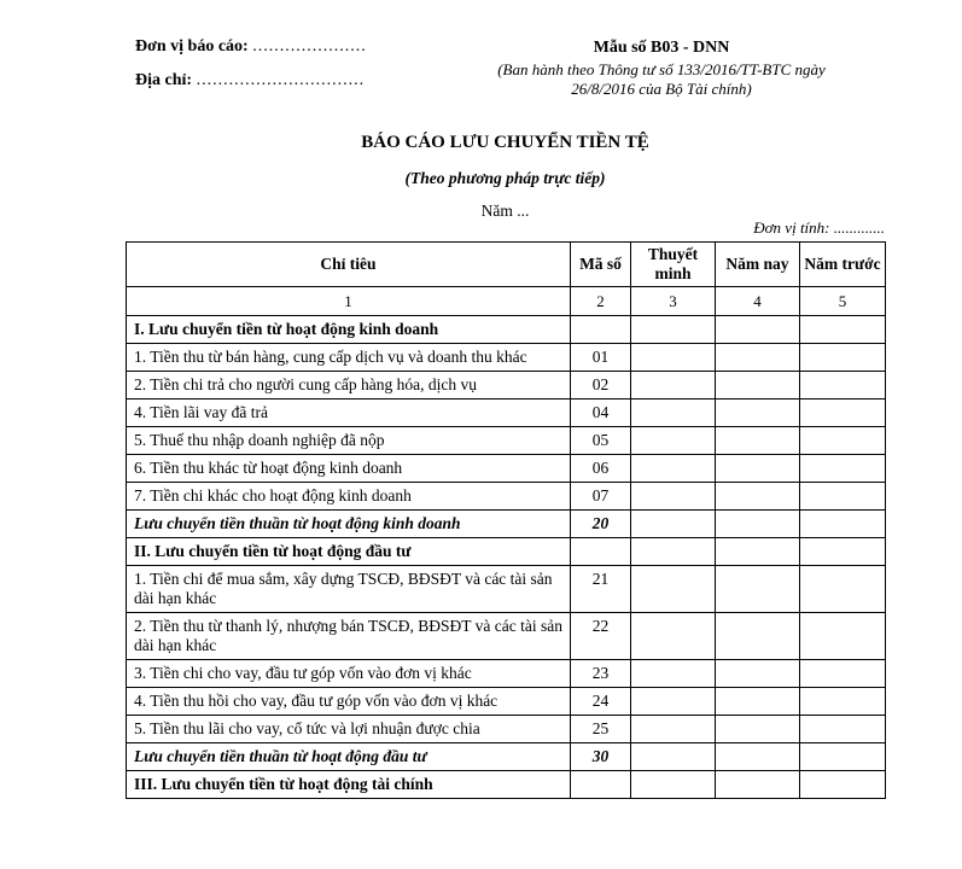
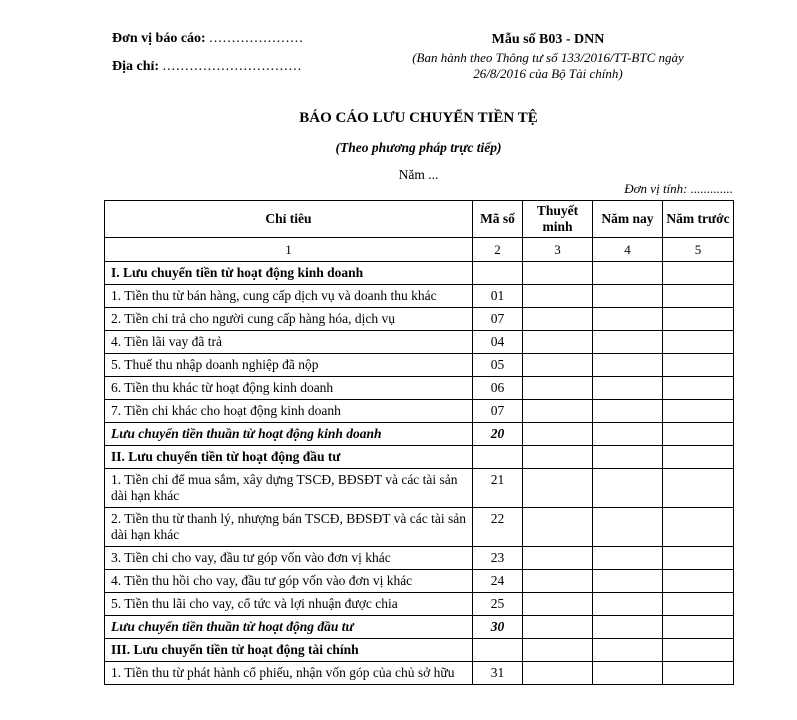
  Đơn vị báo cáo: .....................
  Địa chỉ: ...............................
  Mẫu số B03 - DNN
  (Ban hành theo Thông tư số 133/2016/TT-BTC ngày
  26/8/2016 của Bộ Tài chính)
  BÁO CÁO LƯU CHUYỂN TIỀN TỆ
  (Theo phương pháp trực tiếp)
  Năm ...
  Đơn vị tính: .............
  Chỉ tiêu	Mã số	Thuyết minh	Năm nay	Năm trước
  1	2	3	4	5
  I. Lưu chuyển tiền từ hoạt động kinh doanh
  1. Tiền thu từ bán hàng, cung cấp dịch vụ và doanh thu khác	01
- 2. Tiền chi trả cho người cung cấp hàng hóa, dịch vụ	02
+ 2. Tiền chi trả cho người cung cấp hàng hóa, dịch vụ	07
  4. Tiền lãi vay đã trả	04
  5. Thuế thu nhập doanh nghiệp đã nộp	05
  6. Tiền thu khác từ hoạt động kinh doanh	06
  7. Tiền chi khác cho hoạt động kinh doanh	07
  Lưu chuyển tiền thuần từ hoạt động kinh doanh	20
  II. Lưu chuyển tiền từ hoạt động đầu tư
  1. Tiền chi để mua sắm, xây dựng TSCĐ, BĐSĐT và các tài sản dài hạn khác	21
  2. Tiền thu từ thanh lý, nhượng bán TSCĐ, BĐSĐT và các tài sản dài hạn khác	22
  3. Tiền chi cho vay, đầu tư góp vốn vào đơn vị khác	23
  4. Tiền thu hồi cho vay, đầu tư góp vốn vào đơn vị khác	24
  5. Tiền thu lãi cho vay, cổ tức và lợi nhuận được chia	25
  Lưu chuyển tiền thuần từ hoạt động đầu tư	30
  III. Lưu chuyển tiền từ hoạt động tài chính
+ 1. Tiền thu từ phát hành cổ phiếu, nhận vốn góp của chủ sở hữu	31
